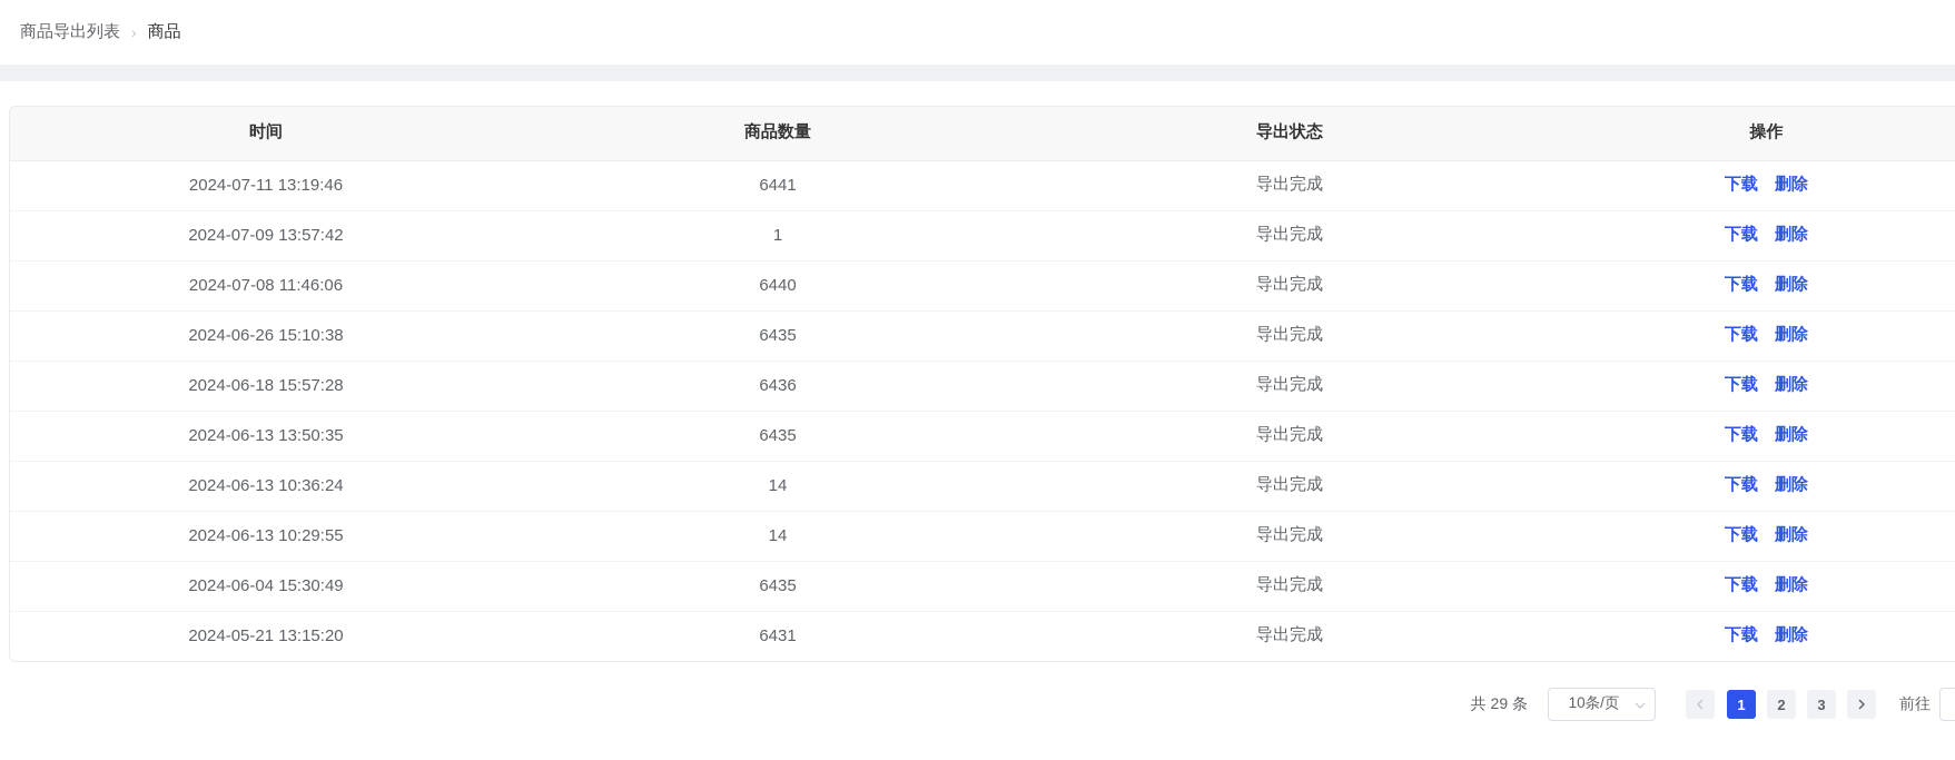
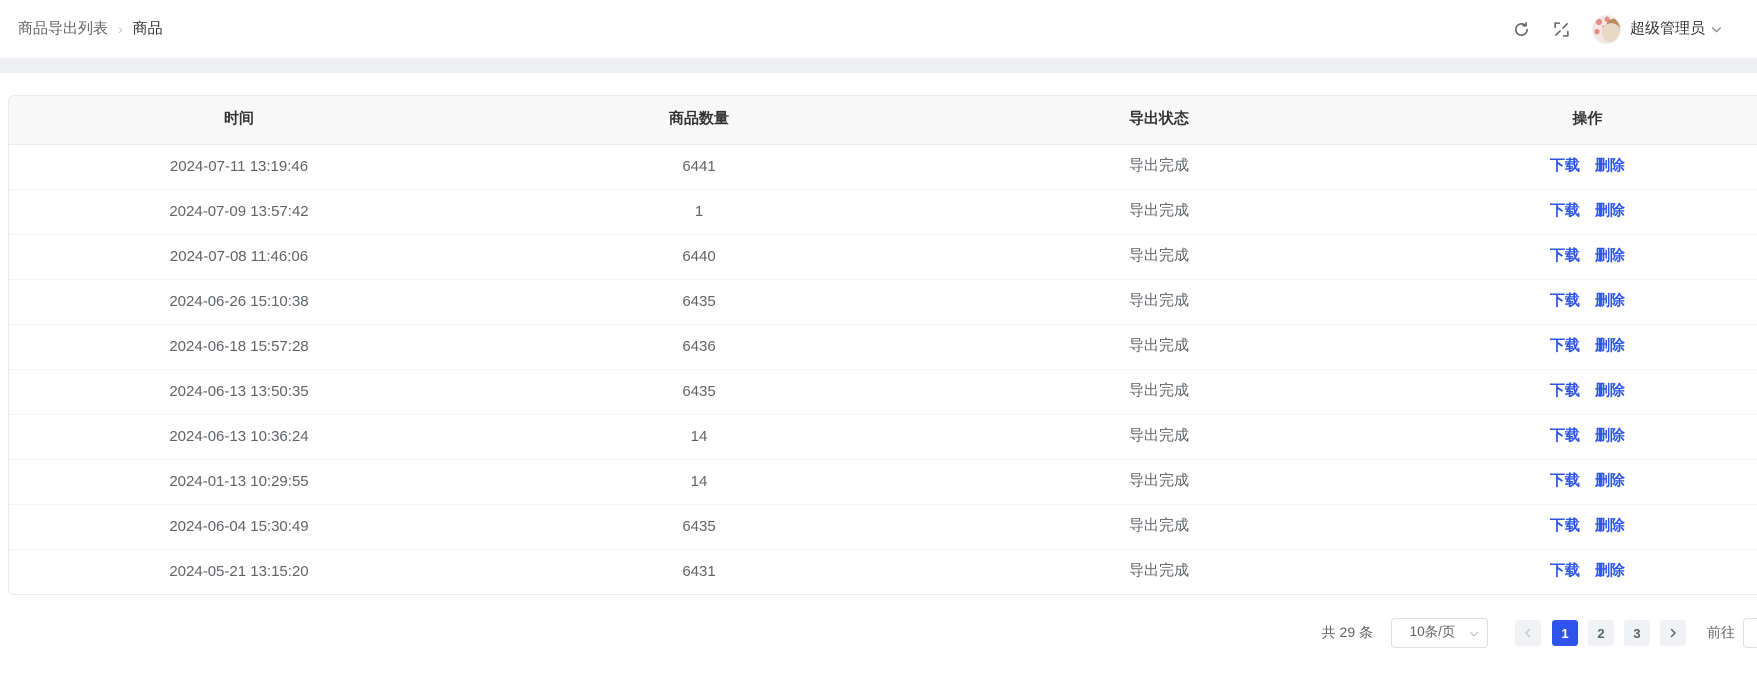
  商品导出列表
  ›
  商品
+ 超级管理员
  时间	商品数量	导出状态	操作
  2024-07-11 13:19:46	6441	导出完成	下载 删除
  2024-07-09 13:57:42	1	导出完成	下载 删除
  2024-07-08 11:46:06	6440	导出完成	下载 删除
  2024-06-26 15:10:38	6435	导出完成	下载 删除
  2024-06-18 15:57:28	6436	导出完成	下载 删除
  2024-06-13 13:50:35	6435	导出完成	下载 删除
  2024-06-13 10:36:24	14	导出完成	下载 删除
- 2024-06-13 10:29:55	14	导出完成	下载 删除
+ 2024-01-13 10:29:55	14	导出完成	下载 删除
  2024-06-04 15:30:49	6435	导出完成	下载 删除
  2024-05-21 13:15:20	6431	导出完成	下载 删除
  共 29 条
  10条/页
  1
  2
  3
  前往
